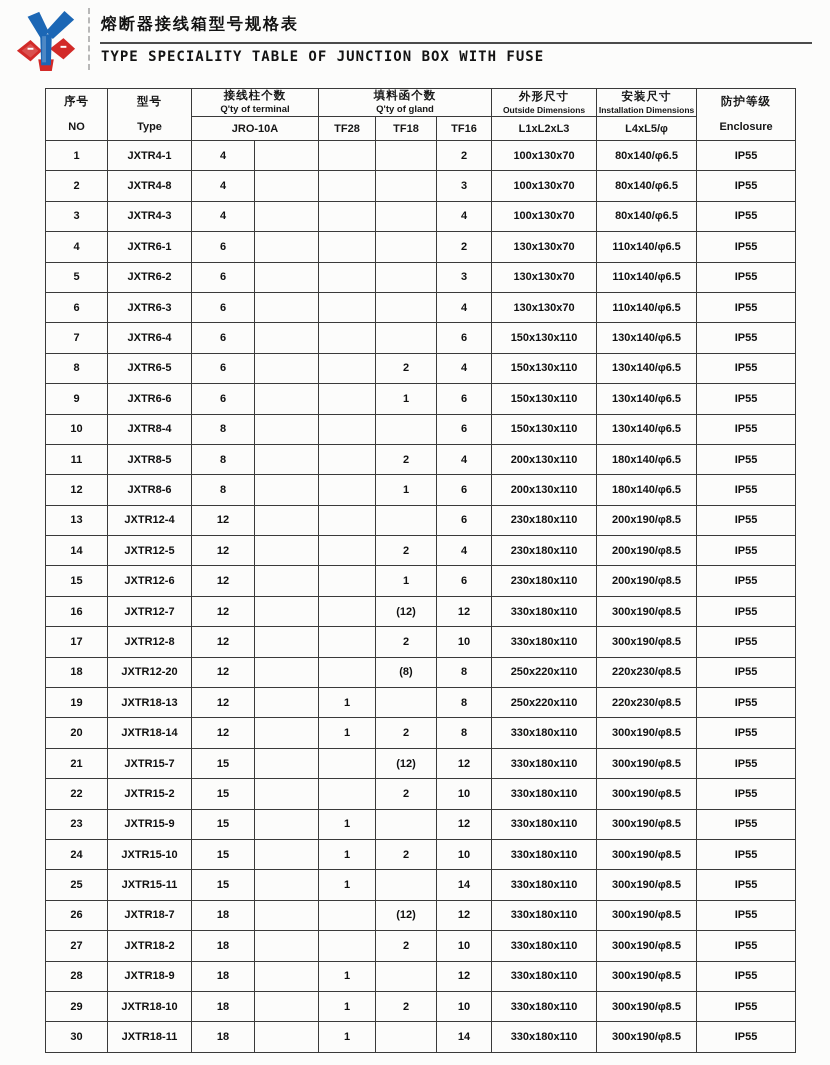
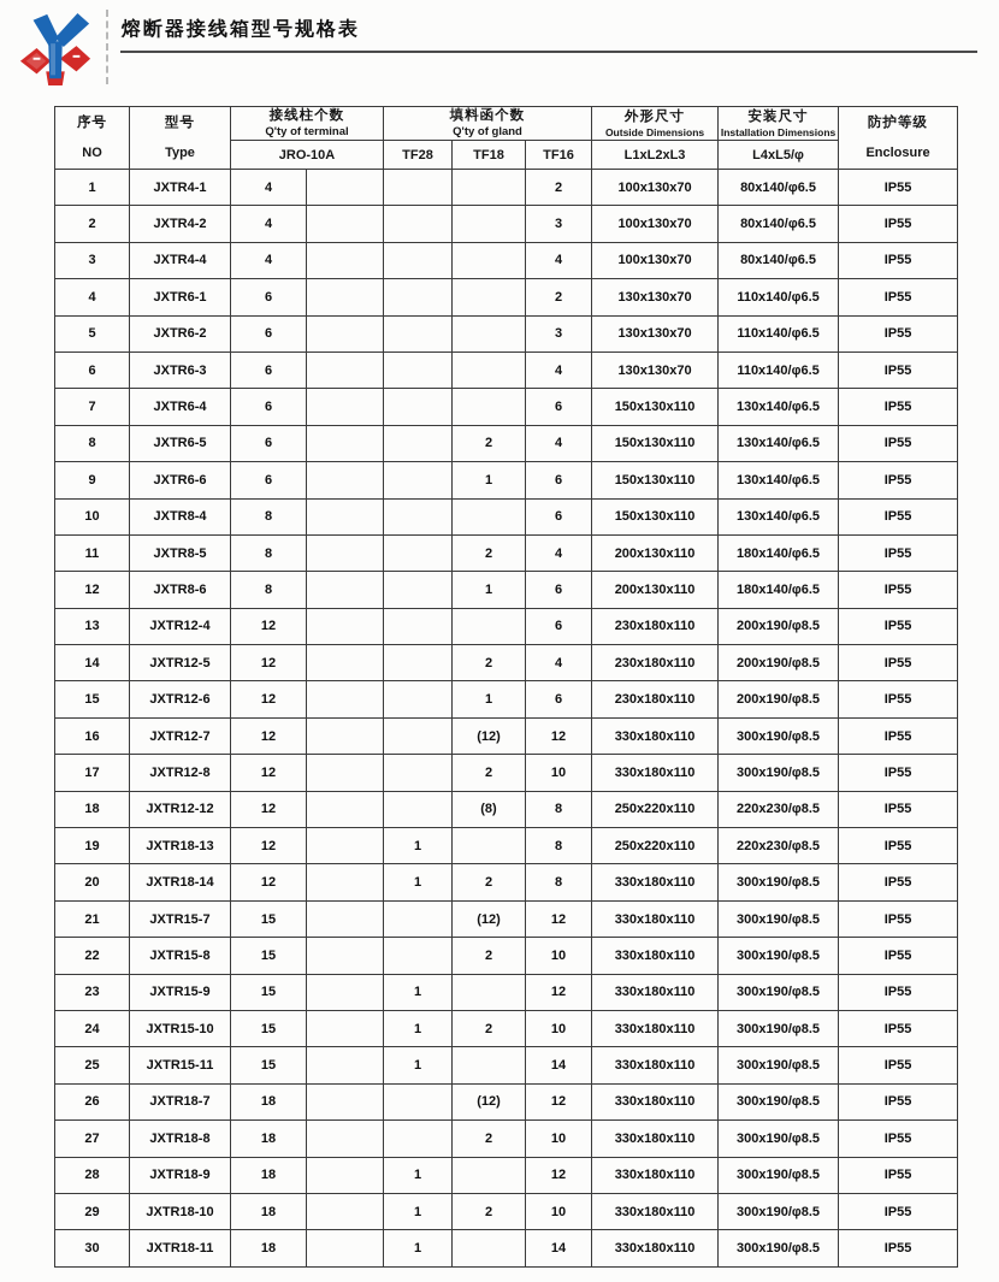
  熔断器接线箱型号规格表
- TYPE SPECIALITY TABLE OF JUNCTION BOX WITH FUSE
  序号 NO	型号 Type	接线柱个数 Q'ty of terminal	填料函个数 Q'ty of gland	外形尺寸 Outside Dimensions	安装尺寸 Installation Dimensions	防护等级 Enclosure
  JRO-10A	TF28	TF18	TF16	L1xL2xL3	L4xL5/φ
  1	JXTR4-1	4				2	100x130x70	80x140/φ6.5	IP55
- 2	JXTR4-8	4				3	100x130x70	80x140/φ6.5	IP55
+ 2	JXTR4-2	4				3	100x130x70	80x140/φ6.5	IP55
- 3	JXTR4-3	4				4	100x130x70	80x140/φ6.5	IP55
+ 3	JXTR4-4	4				4	100x130x70	80x140/φ6.5	IP55
  4	JXTR6-1	6				2	130x130x70	110x140/φ6.5	IP55
  5	JXTR6-2	6				3	130x130x70	110x140/φ6.5	IP55
  6	JXTR6-3	6				4	130x130x70	110x140/φ6.5	IP55
  7	JXTR6-4	6				6	150x130x110	130x140/φ6.5	IP55
  8	JXTR6-5	6			2	4	150x130x110	130x140/φ6.5	IP55
  9	JXTR6-6	6			1	6	150x130x110	130x140/φ6.5	IP55
  10	JXTR8-4	8				6	150x130x110	130x140/φ6.5	IP55
  11	JXTR8-5	8			2	4	200x130x110	180x140/φ6.5	IP55
  12	JXTR8-6	8			1	6	200x130x110	180x140/φ6.5	IP55
  13	JXTR12-4	12				6	230x180x110	200x190/φ8.5	IP55
  14	JXTR12-5	12			2	4	230x180x110	200x190/φ8.5	IP55
  15	JXTR12-6	12			1	6	230x180x110	200x190/φ8.5	IP55
  16	JXTR12-7	12			(12)	12	330x180x110	300x190/φ8.5	IP55
  17	JXTR12-8	12			2	10	330x180x110	300x190/φ8.5	IP55
- 18	JXTR12-20	12			(8)	8	250x220x110	220x230/φ8.5	IP55
+ 18	JXTR12-12	12			(8)	8	250x220x110	220x230/φ8.5	IP55
  19	JXTR18-13	12		1		8	250x220x110	220x230/φ8.5	IP55
  20	JXTR18-14	12		1	2	8	330x180x110	300x190/φ8.5	IP55
  21	JXTR15-7	15			(12)	12	330x180x110	300x190/φ8.5	IP55
- 22	JXTR15-2	15			2	10	330x180x110	300x190/φ8.5	IP55
+ 22	JXTR15-8	15			2	10	330x180x110	300x190/φ8.5	IP55
  23	JXTR15-9	15		1		12	330x180x110	300x190/φ8.5	IP55
  24	JXTR15-10	15		1	2	10	330x180x110	300x190/φ8.5	IP55
  25	JXTR15-11	15		1		14	330x180x110	300x190/φ8.5	IP55
  26	JXTR18-7	18			(12)	12	330x180x110	300x190/φ8.5	IP55
- 27	JXTR18-2	18			2	10	330x180x110	300x190/φ8.5	IP55
+ 27	JXTR18-8	18			2	10	330x180x110	300x190/φ8.5	IP55
  28	JXTR18-9	18		1		12	330x180x110	300x190/φ8.5	IP55
  29	JXTR18-10	18		1	2	10	330x180x110	300x190/φ8.5	IP55
  30	JXTR18-11	18		1		14	330x180x110	300x190/φ8.5	IP55
